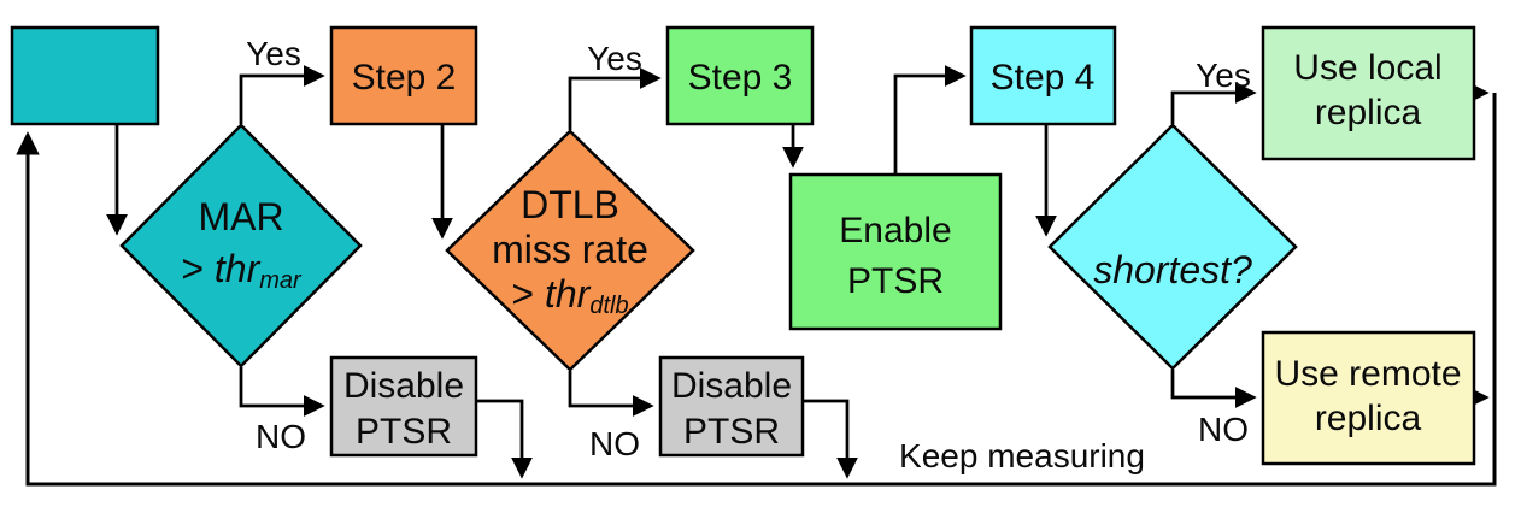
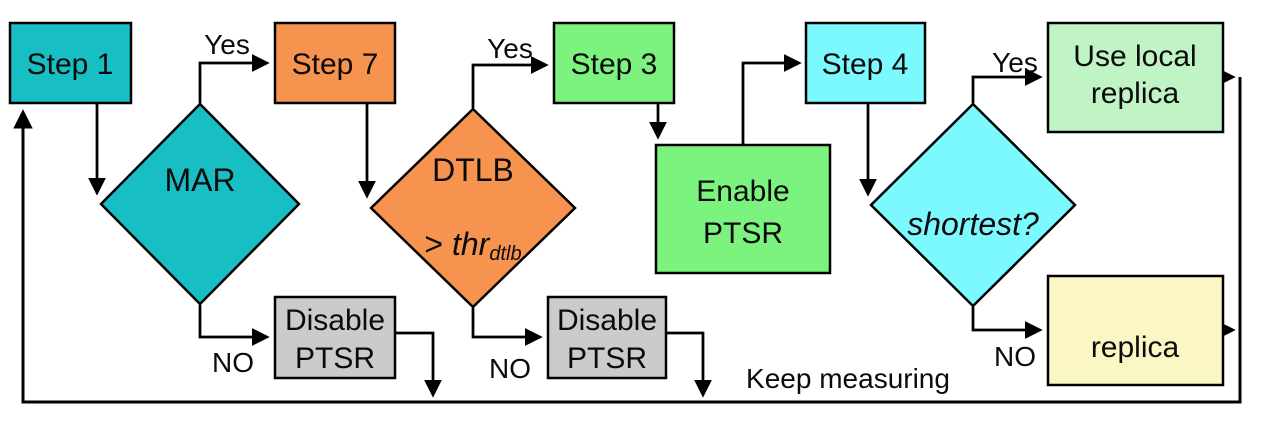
+ Step 1
- Step 2
+ Step 7
  Step 3
  Step 4
  Enable
  PTSR
  Disable
  PTSR
  Disable
  PTSR
  Use local
  replica
- Use remote
  replica
  MAR
- > thrmar
  DTLB
- miss rate
  > thrdtlb
  shortest?
  Yes
  Yes
  Yes
  NO
  NO
  NO
  Keep measuring
